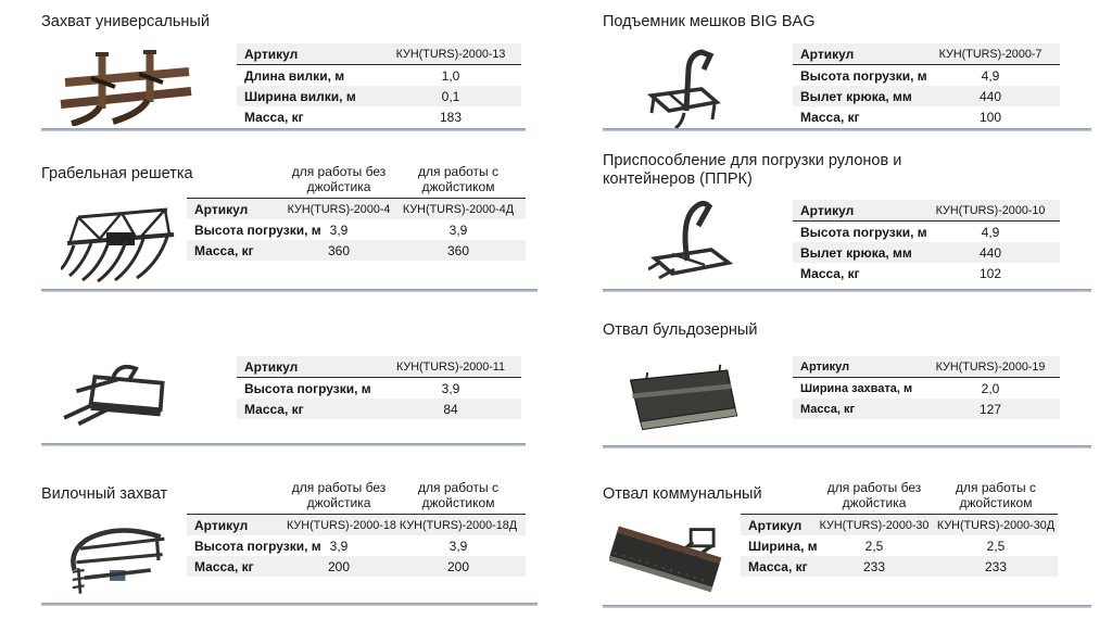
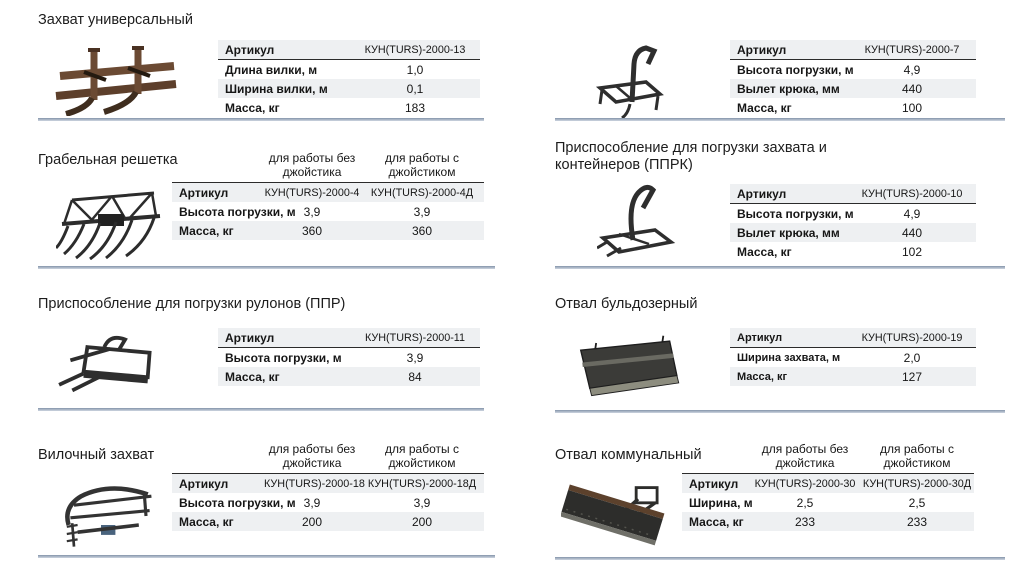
  Захват универсальный
  Артикул
  КУН(TURS)-2000-13
  Длина вилки, м
  1,0
  Ширина вилки, м
  0,1
  Масса, кг
  183
  Грабельная решетка
  для работы без джойстика
  для работы с джойстиком
  Артикул
  КУН(TURS)-2000-4
  КУН(TURS)-2000-4Д
  Высота погрузк
  3,9
  3,9
  Масса, кг
  360
  360
+ Приспособление для погрузки рулонов (ППР)
  Артикул
  КУН(TURS)-2000-11
  Высота погрузки, м
  3,9
  Масса, кг
  84
  Вилочный захват
  для работы без джойстика
  для работы с джойстиком
  Артикул
  КУН(TURS)-2000-1
  КУН(TURS)-2000-18Д
  Высота погрузк
  3,9
  3,9
  Масса, кг
  200
  200
- Подъемник мешков BIG BAG
  Артикул
  КУН(TURS)-2000-7
  Высота погрузки, м
  4,9
  Вылет крюка, мм
  440
  Масса, кг
  100
- Приспособление для погрузки рулонов и контейнеров (ППРК)
+ Приспособление для погрузки захвата и контейнеров (ППРК)
  Артикул
  КУН(TURS)-2000-10
  Высота погрузки, м
  4,9
  Вылет крюка, мм
  440
  Масса, кг
  102
  Отвал бульдозерный
  Артикул
  КУН(TURS)-2000-19
  Ширина захвата, м
  2,0
  Масса, кг
  127
  Отвал коммунальный
  для работы без джойстика
  для работы с джойстиком
  Артикул
  КУН(TURS)-2000-30
  КУН(TURS)-2000-30Д
  Ширина, м
  2,5
  2,5
  Масса, кг
  233
  233
